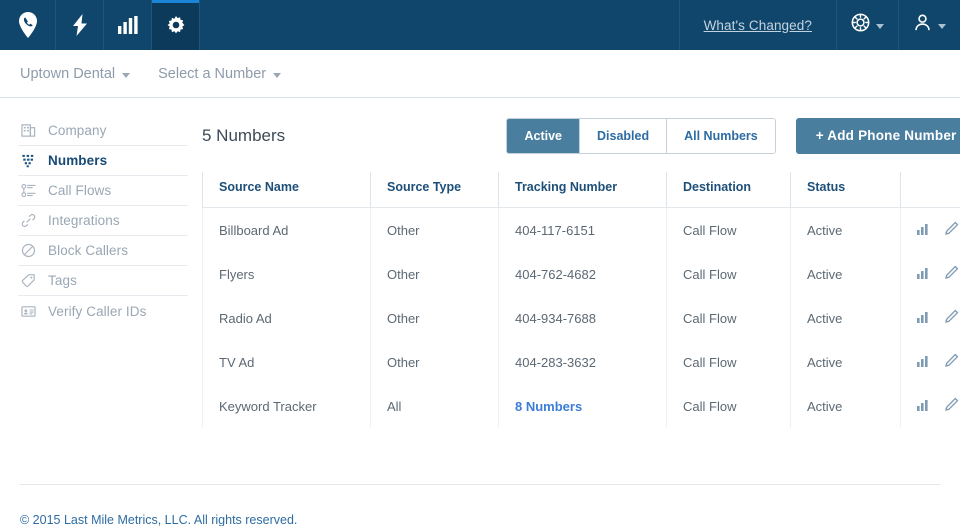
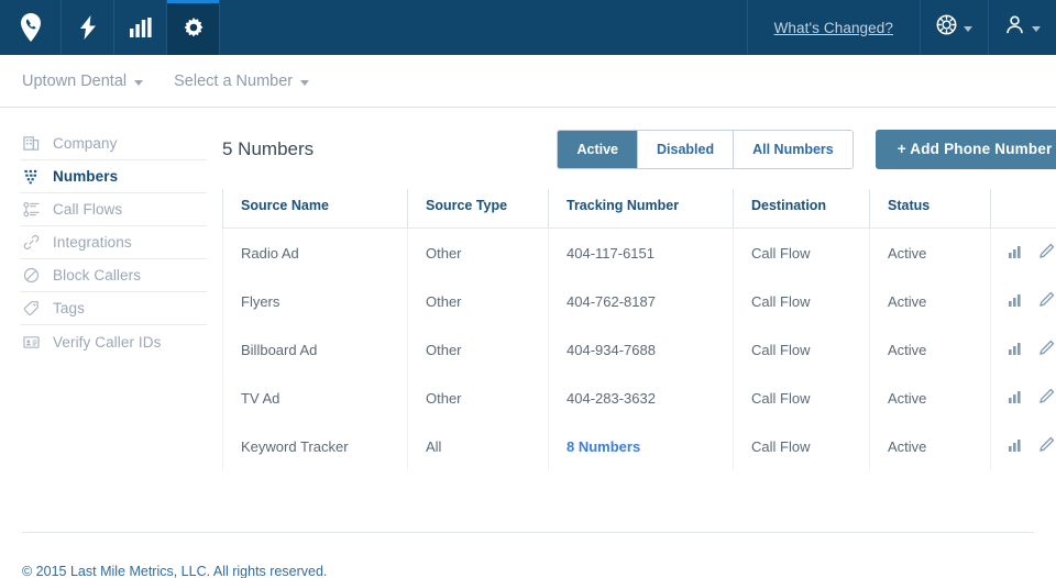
  What's Changed?
  Uptown Dental
  Select a Number
  Company
  Numbers
  Call Flows
  Integrations
  Block Callers
  Tags
  Verify Caller IDs
  5 Numbers
  Active
  Disabled
  All Numbers
  + Add Phone Number
  Source Name	Source Type	Tracking Number	Destination	Status
- Billboard Ad	Other	404-117-6151	Call Flow	Active
+ Radio Ad	Other	404-117-6151	Call Flow	Active
- Flyers	Other	404-762-4682	Call Flow	Active
+ Flyers	Other	404-762-8187	Call Flow	Active
- Radio Ad	Other	404-934-7688	Call Flow	Active
+ Billboard Ad	Other	404-934-7688	Call Flow	Active
  TV Ad	Other	404-283-3632	Call Flow	Active
  Keyword Tracker	All	8 Numbers	Call Flow	Active
  © 2015 Last Mile Metrics, LLC. All rights reserved.
